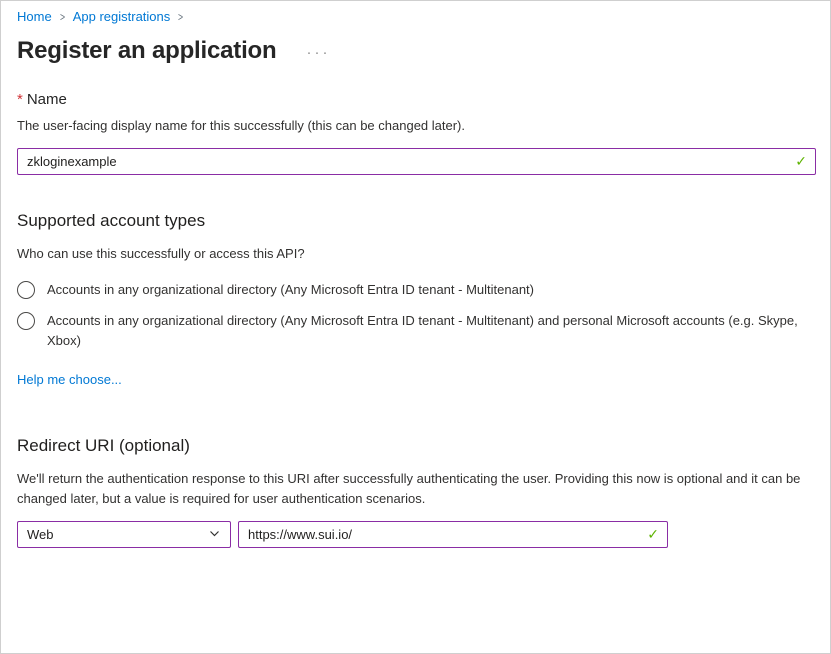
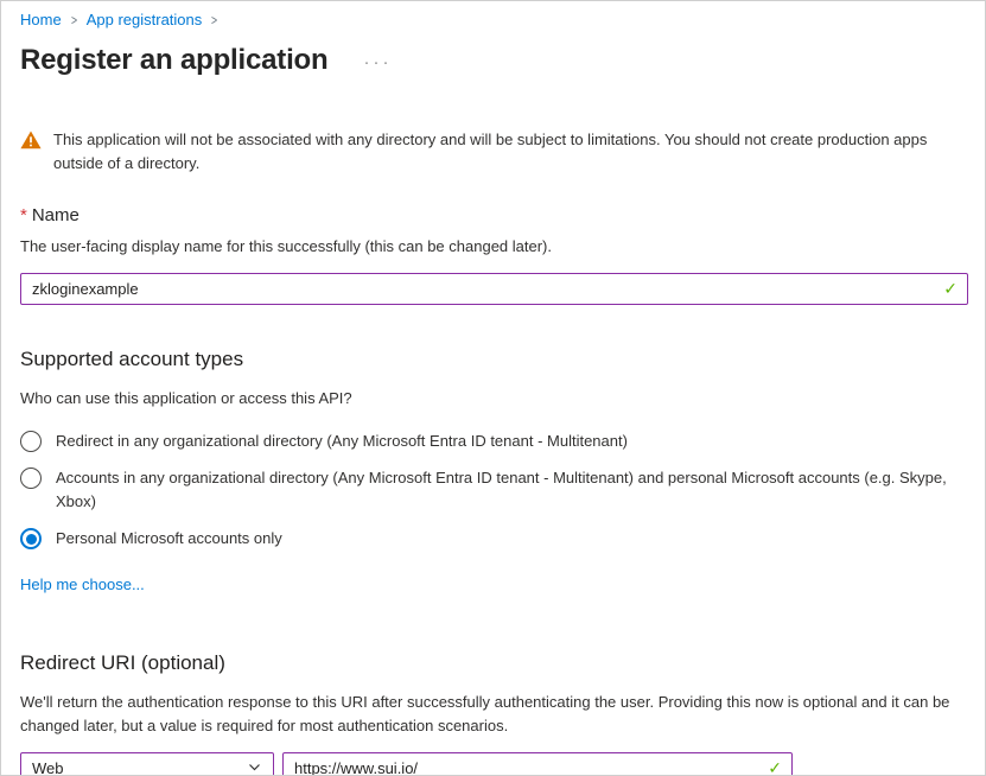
  Home
  >
  App registrations
  >
  Register an application
  ···
+ This application will not be associated with any directory and will be subject to limitations. You should not create production apps outside of a directory.
  * Name
  The user-facing display name for this successfully (this can be changed later).
  zkloginexample
  ✓
  Supported account types
- Who can use this successfully or access this API?
+ Who can use this application or access this API?
- Accounts in any organizational directory (Any Microsoft Entra ID tenant - Multitenant)
+ Redirect in any organizational directory (Any Microsoft Entra ID tenant - Multitenant)
  Accounts in any organizational directory (Any Microsoft Entra ID tenant - Multitenant) and personal Microsoft accounts (e.g. Skype, Xbox)
+ Personal Microsoft accounts only
  Help me choose...
  Redirect URI (optional)
- We'll return the authentication response to this URI after successfully authenticating the user. Providing this now is optional and it can be changed later, but a value is required for user authentication scenarios.
+ We'll return the authentication response to this URI after successfully authenticating the user. Providing this now is optional and it can be changed later, but a value is required for most authentication scenarios.
  Web
  https://www.sui.io/
  ✓
